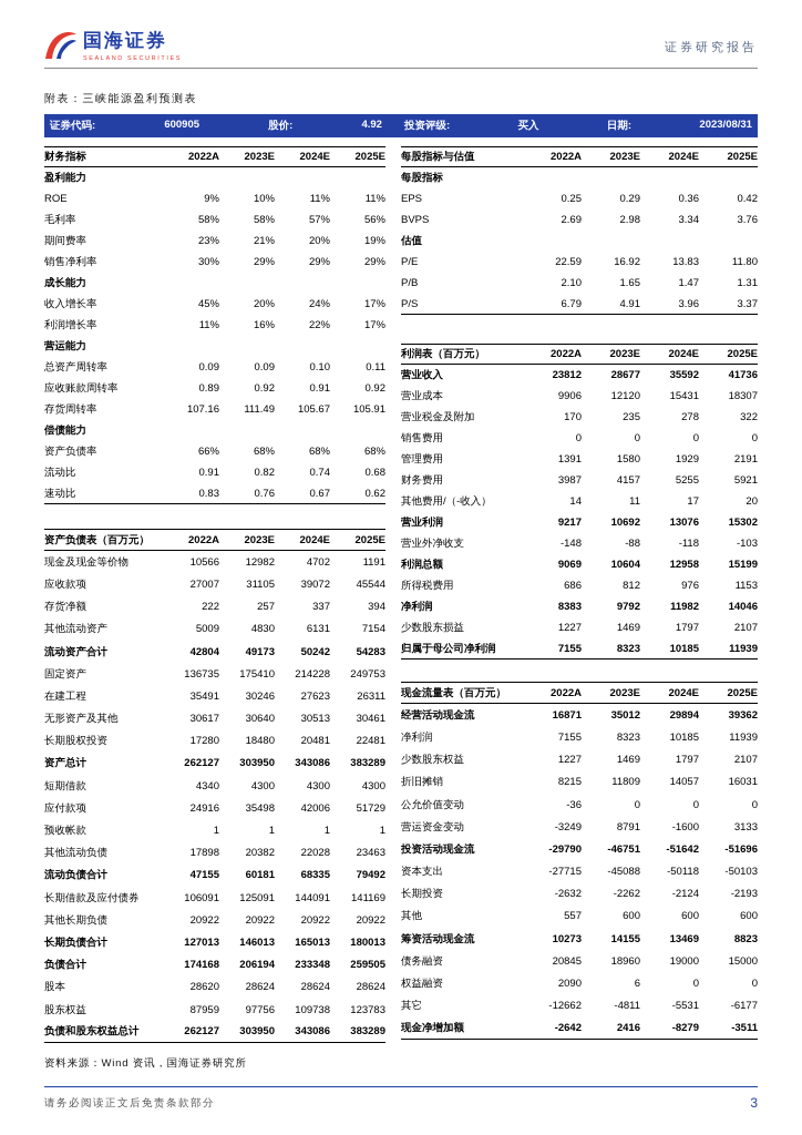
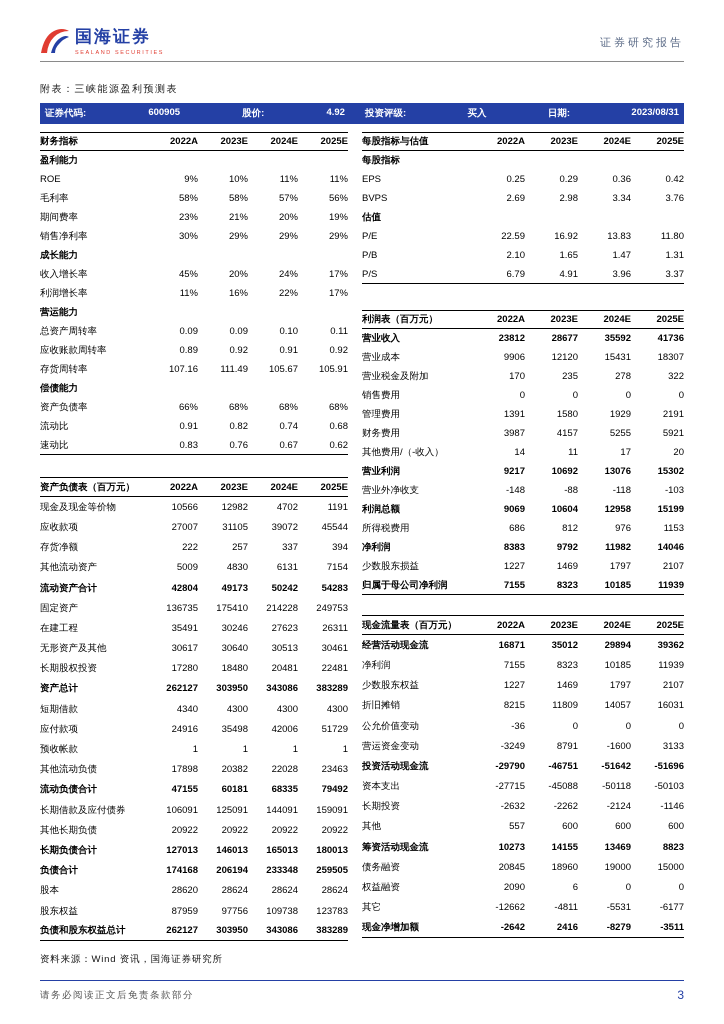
  国海证券
  证券研究报告
  附表：三峡能源盈利预测表
  证券代码:
  600905
  股价:
  4.92
  投资评级:
  买入
  日期:
  2023/08/31
  财务指标
  2022A
  2023E
  2024E
  2025E
  盈利能力
  ROE
  9%
  10%
  11%
  11%
  毛利率
  58%
  58%
  57%
  56%
  期间费率
  23%
  21%
  20%
  19%
  销售净利率
  30%
  29%
  29%
  29%
  成长能力
  收入增长率
  45%
  20%
  24%
  17%
  利润增长率
  11%
  16%
  22%
  17%
  营运能力
  总资产周转率
  0.09
  0.09
  0.10
  0.11
  应收账款周转率
  0.89
  0.92
  0.91
  0.92
  存货周转率
  107.16
  111.49
  105.67
  105.91
  偿债能力
  资产负债率
  66%
  68%
  68%
  68%
  流动比
  0.91
  0.82
  0.74
  0.68
  速动比
  0.83
  0.76
  0.67
  0.62
  资产负债表（百万元）
  2022A
  2023E
  2024E
  2025E
  现金及现金等价物
  10566
  12982
  4702
  1191
  应收款项
  27007
  31105
  39072
  45544
  存货净额
  222
  257
  337
  394
  其他流动资产
  5009
  4830
  6131
  7154
  流动资产合计
  42804
  49173
  50242
  54283
  固定资产
  136735
  175410
  214228
  249753
  在建工程
  35491
  30246
  27623
  26311
  无形资产及其他
  30617
  30640
  30513
  30461
  长期股权投资
  17280
  18480
  20481
  22481
  资产总计
  262127
  303950
  343086
  383289
  短期借款
  4340
  4300
  4300
  4300
  应付款项
  24916
  35498
  42006
  51729
  预收帐款
  1
  1
  1
  1
  其他流动负债
  17898
  20382
  22028
  23463
  流动负债合计
  47155
  60181
  68335
  79492
  长期借款及应付债券
  106091
  125091
  144091
- 141169
+ 159091
  其他长期负债
  20922
  20922
  20922
  20922
  长期负债合计
  127013
  146013
  165013
  180013
  负债合计
  174168
  206194
  233348
  259505
  股本
  28620
  28624
  28624
  28624
  股东权益
  87959
  97756
  109738
  123783
  负债和股东权益总计
  262127
  303950
  343086
  383289
  资料来源：Wind 资讯，国海证券研究所
  每股指标与估值
  2022A
  2023E
  2024E
  2025E
  每股指标
  EPS
  0.25
  0.29
  0.36
  0.42
  BVPS
  2.69
  2.98
  3.34
  3.76
  估值
  P/E
  22.59
  16.92
  13.83
  11.80
  P/B
  2.10
  1.65
  1.47
  1.31
  P/S
  6.79
  4.91
  3.96
  3.37
  利润表（百万元）
  2022A
  2023E
  2024E
  2025E
  营业收入
  23812
  28677
  35592
  41736
  营业成本
  9906
  12120
  15431
  18307
  营业税金及附加
  170
  235
  278
  322
  销售费用
  0
  0
  0
  0
  管理费用
  1391
  1580
  1929
  2191
  财务费用
  3987
  4157
  5255
  5921
  其他费用/（-收入）
  14
  11
  17
  20
  营业利润
  9217
  10692
  13076
  15302
  营业外净收支
  -148
  -88
  -118
  -103
  利润总额
  9069
  10604
  12958
  15199
  所得税费用
  686
  812
  976
  1153
  净利润
  8383
  9792
  11982
  14046
  少数股东损益
  1227
  1469
  1797
  2107
  归属于母公司净利润
  7155
  8323
  10185
  11939
  现金流量表（百万元）
  2022A
  2023E
  2024E
  2025E
  经营活动现金流
  16871
  35012
  29894
  39362
  净利润
  7155
  8323
  10185
  11939
  少数股东权益
  1227
  1469
  1797
  2107
  折旧摊销
  8215
  11809
  14057
  16031
  公允价值变动
  -36
  0
  0
  0
  营运资金变动
  -3249
  8791
  -1600
  3133
  投资活动现金流
  -29790
  -46751
  -51642
  -51696
  资本支出
  -27715
  -45088
  -50118
  -50103
  长期投资
  -2632
  -2262
  -2124
- -2193
+ -1146
  其他
  557
  600
  600
  600
  筹资活动现金流
  10273
  14155
  13469
  8823
  债务融资
  20845
  18960
  19000
  15000
  权益融资
  2090
  6
  0
  0
  其它
  -12662
  -4811
  -5531
  -6177
  现金净增加额
  -2642
  2416
  -8279
  -3511
  请务必阅读正文后免责条款部分
  3
